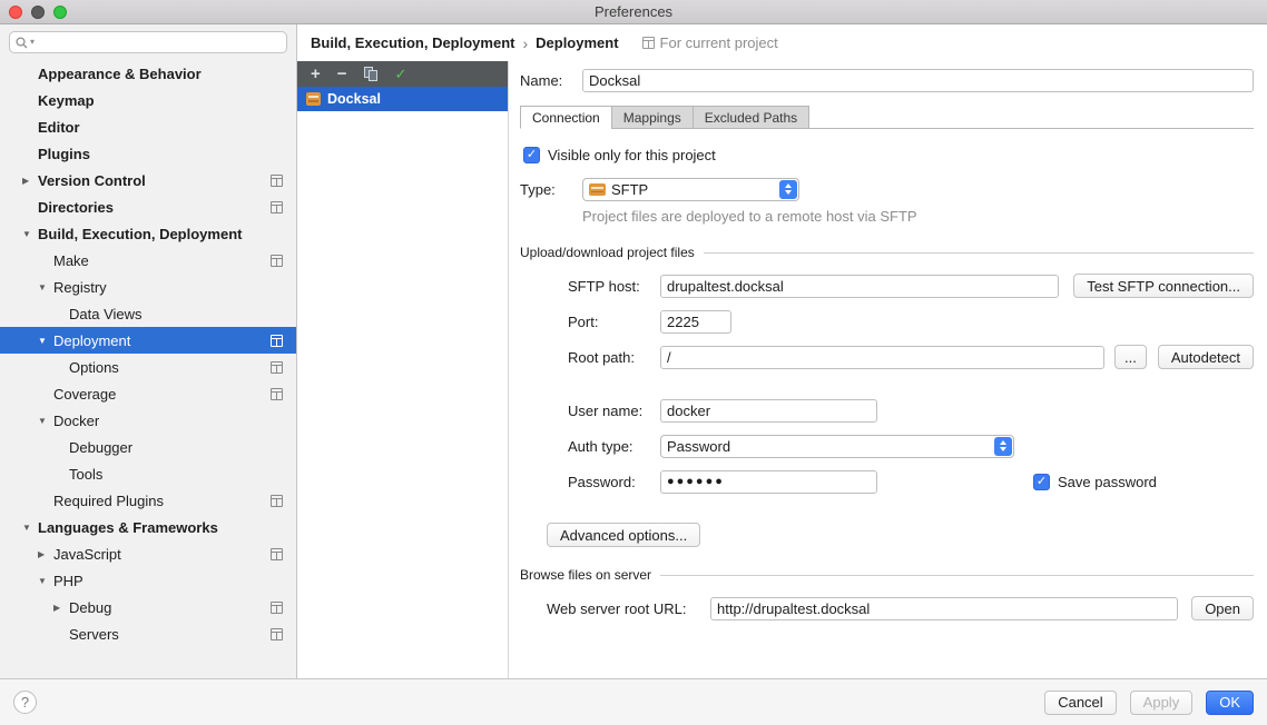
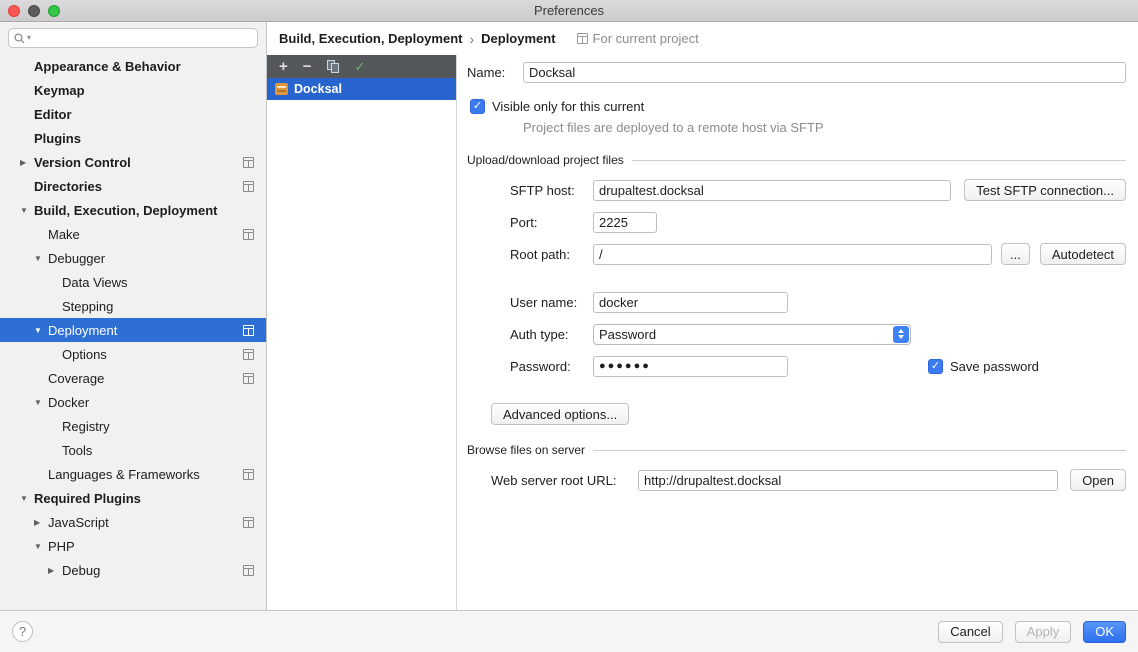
  Preferences
  ▾
  Appearance & Behavior
  Keymap
  Editor
  Plugins
  ▶
  Version Control
  Directories
  ▼
  Build, Execution, Deployment
  Make
  ▼
- Registry
+ Debugger
  Data Views
+ Stepping
  ▼
  Deployment
  Options
  Coverage
  ▼
  Docker
- Debugger
+ Registry
  Tools
- Required Plugins
+ Languages & Frameworks
  ▼
- Languages & Frameworks
+ Required Plugins
  ▶
  JavaScript
  ▼
  PHP
  ▶
  Debug
- Servers
  Build, Execution, Deployment
  ›
  Deployment
  For current project
  +
  −
  ✓
  Docksal
  Name:
  Docksal
- Connection
- Mappings
- Excluded Paths
- Visible only for this project
+ Visible only for this current
- Type:
- SFTP
  Project files are deployed to a remote host via SFTP
  Upload/download project files
  SFTP host:
  drupaltest.docksal
  Test SFTP connection...
  Port:
  2225
  Root path:
  /
  ...
  Autodetect
  User name:
  docker
  Auth type:
  Password
  Password:
  ●●●●●●
  Save password
  Advanced options...
  Browse files on server
  Web server root URL:
  http://drupaltest.docksal
  Open
  ?
  Cancel
  Apply
  OK
